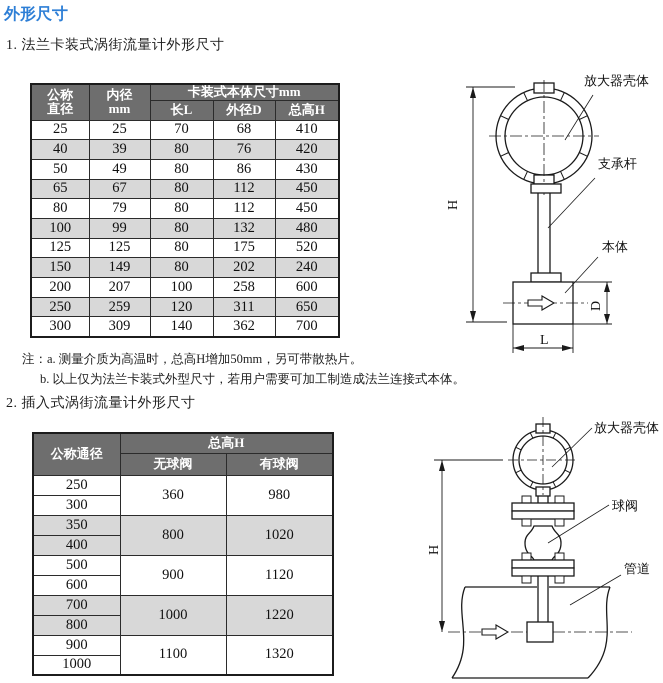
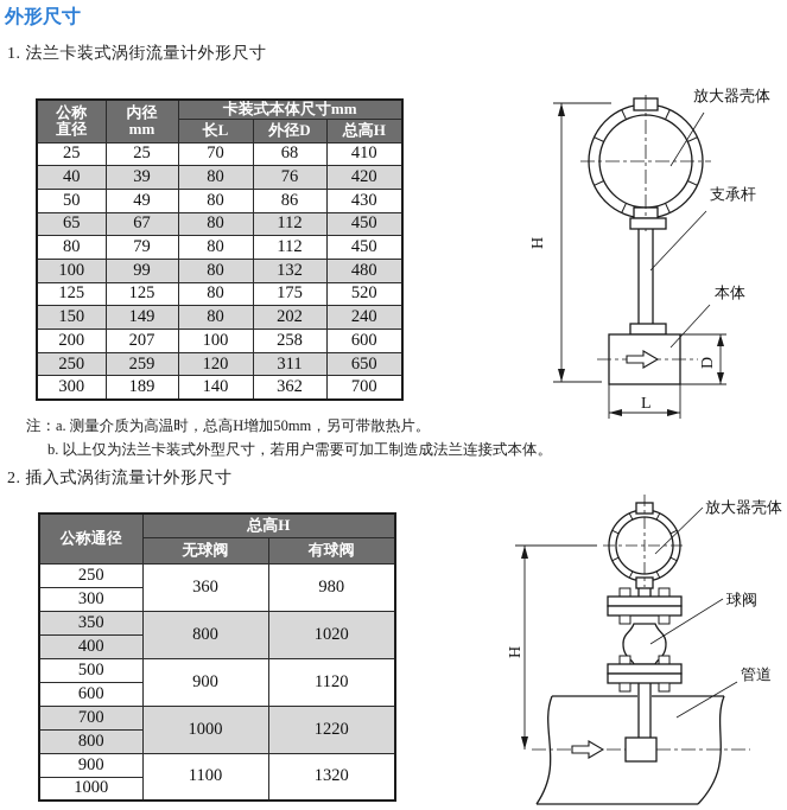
  外形尺寸
  1. 法兰卡装式涡街流量计外形尺寸
  公称直径	内径mm	卡装式本体尺寸mm
  长L	外径D	总高H
  25	25	70	68	410
  40	39	80	76	420
  50	49	80	86	430
  65	67	80	112	450
  80	79	80	112	450
  100	99	80	132	480
  125	125	80	175	520
  150	149	80	202	240
  200	207	100	258	600
  250	259	120	311	650
- 300	309	140	362	700
+ 300	189	140	362	700
  注：a. 测量介质为高温时，总高H增加50mm，另可带散热片。
  b. 以上仅为法兰卡装式外型尺寸，若用户需要可加工制造成法兰连接式本体。
  2. 插入式涡街流量计外形尺寸
  公称通径	总高H
  无球阀	有球阀
  250	360	980
  300
  350	800	1020
  400
  500	900	1120
  600
  700	1000	1220
  800
  900	1100	1320
  1000
  放大器壳体
  支承杆
  本体
  L
  放大器壳体
  球阀
  管道
